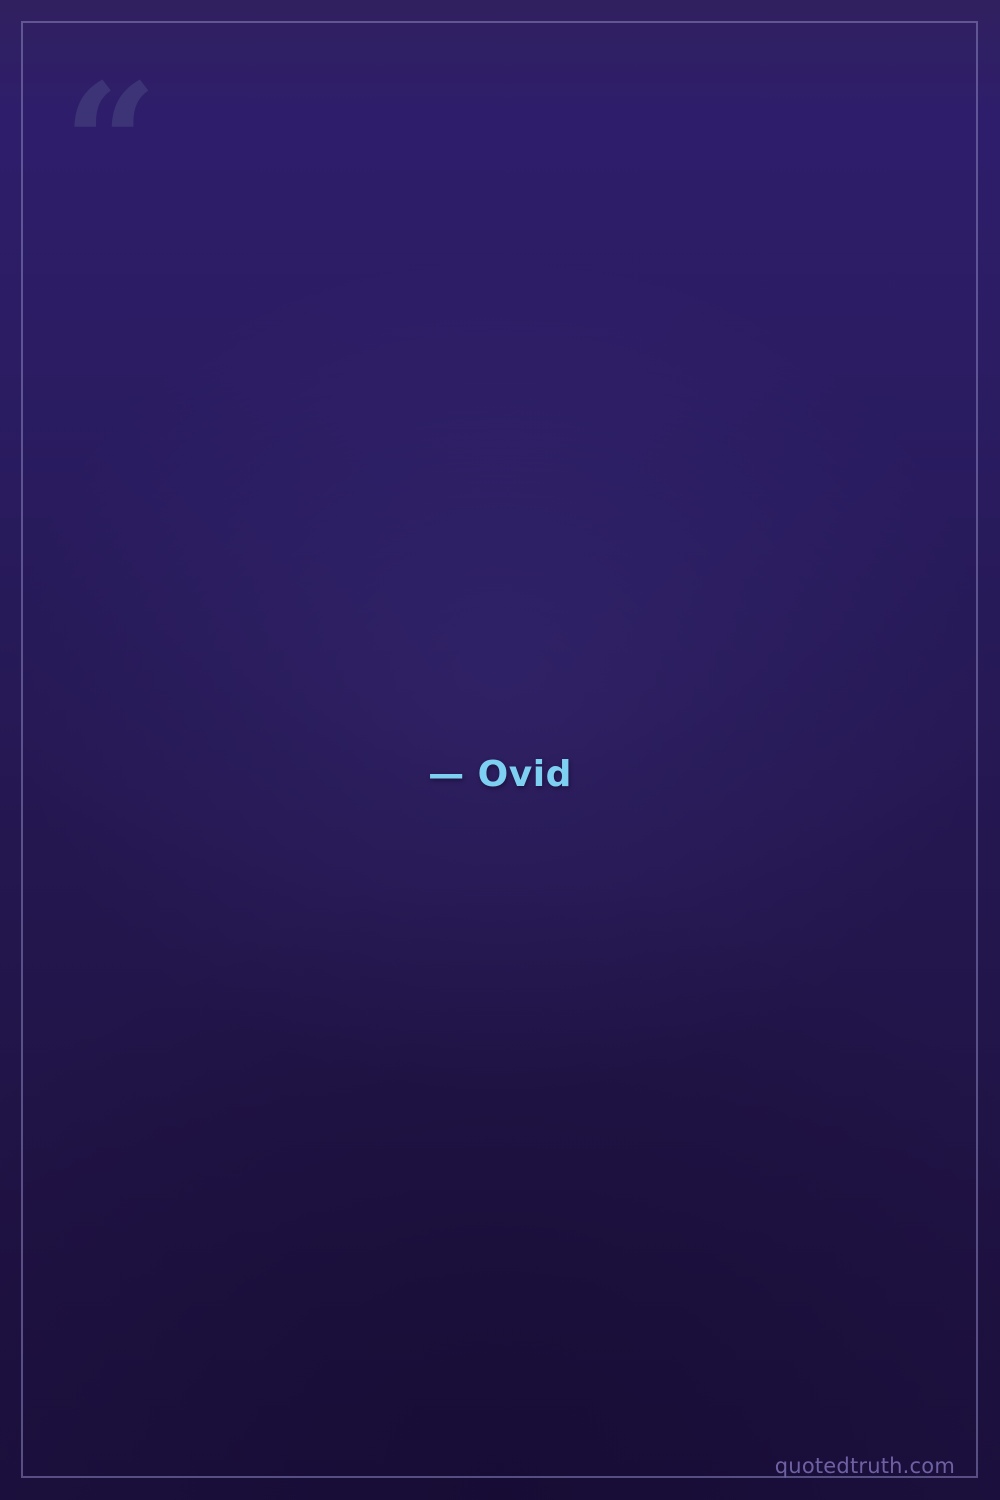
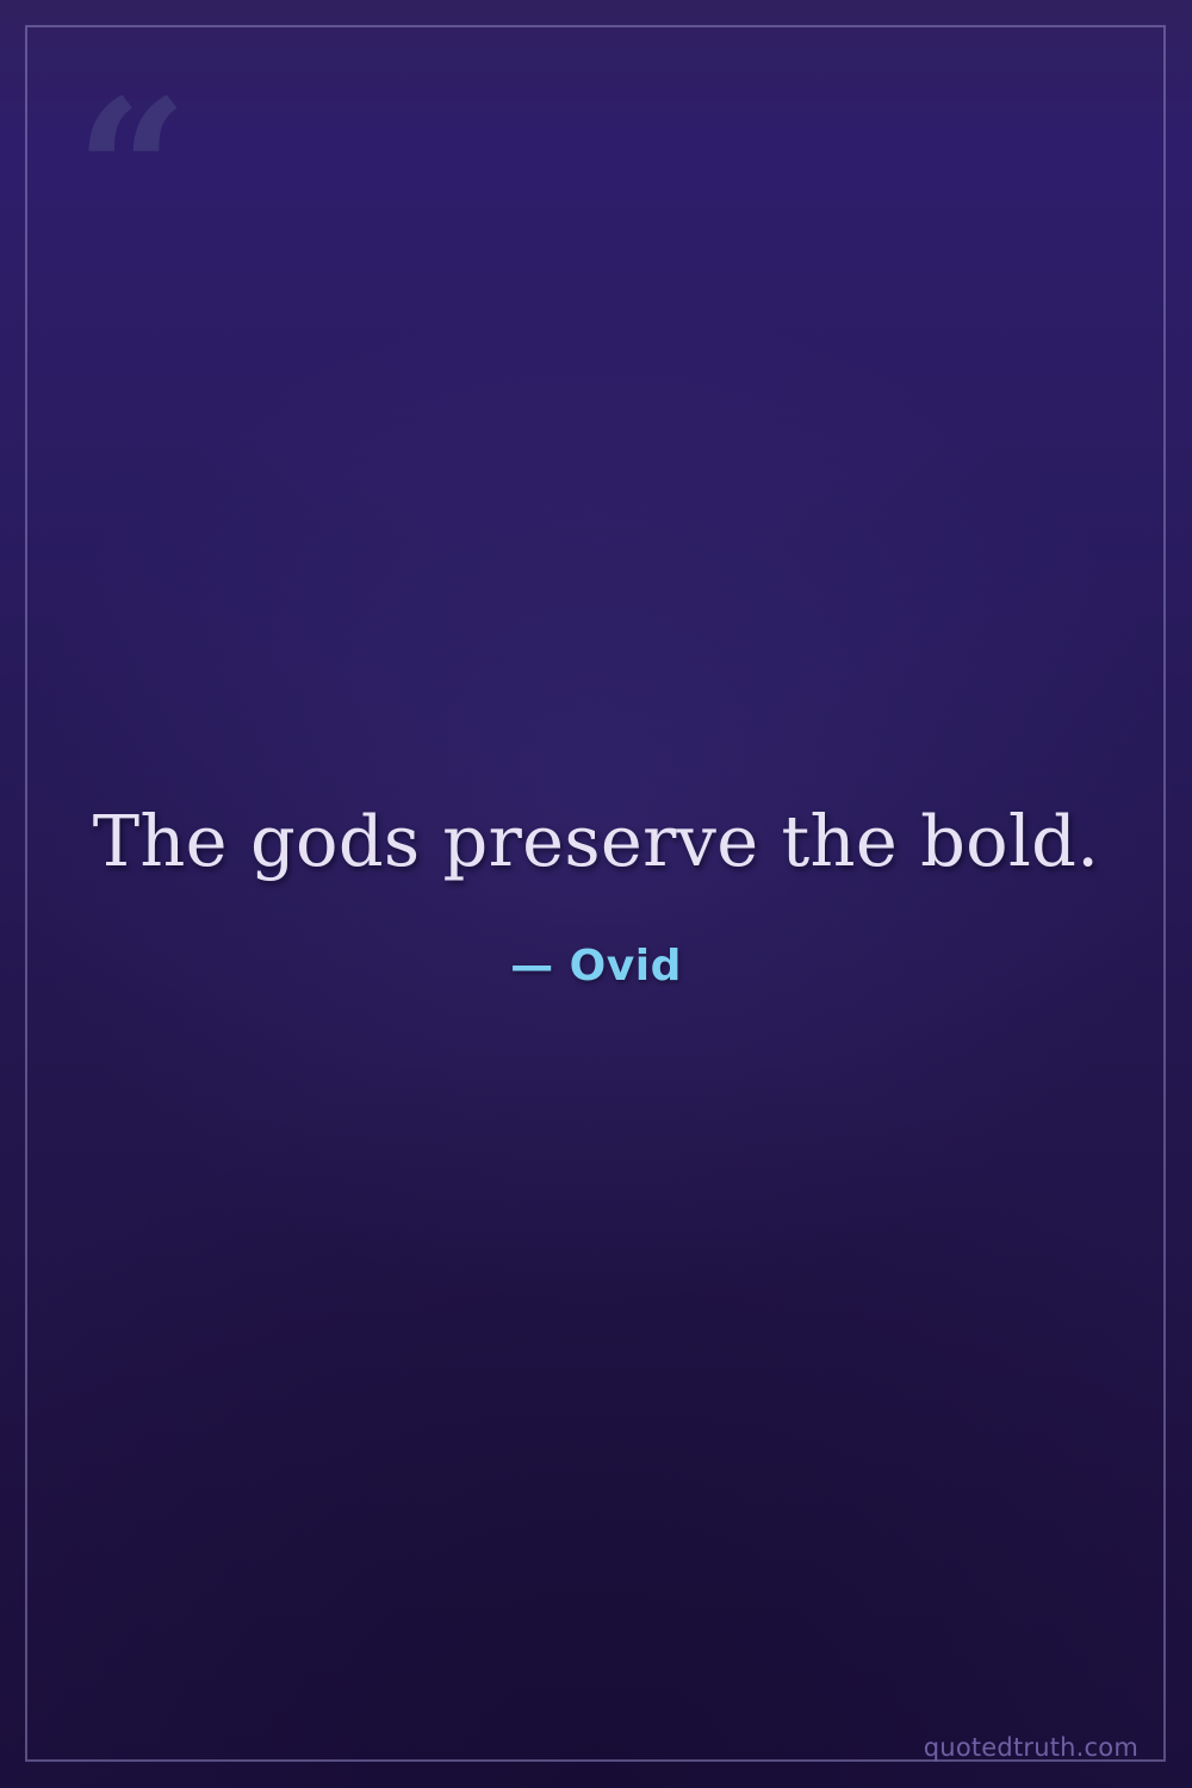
+ The gods preserve the bold.
  — Ovid
  quotedtruth.com
